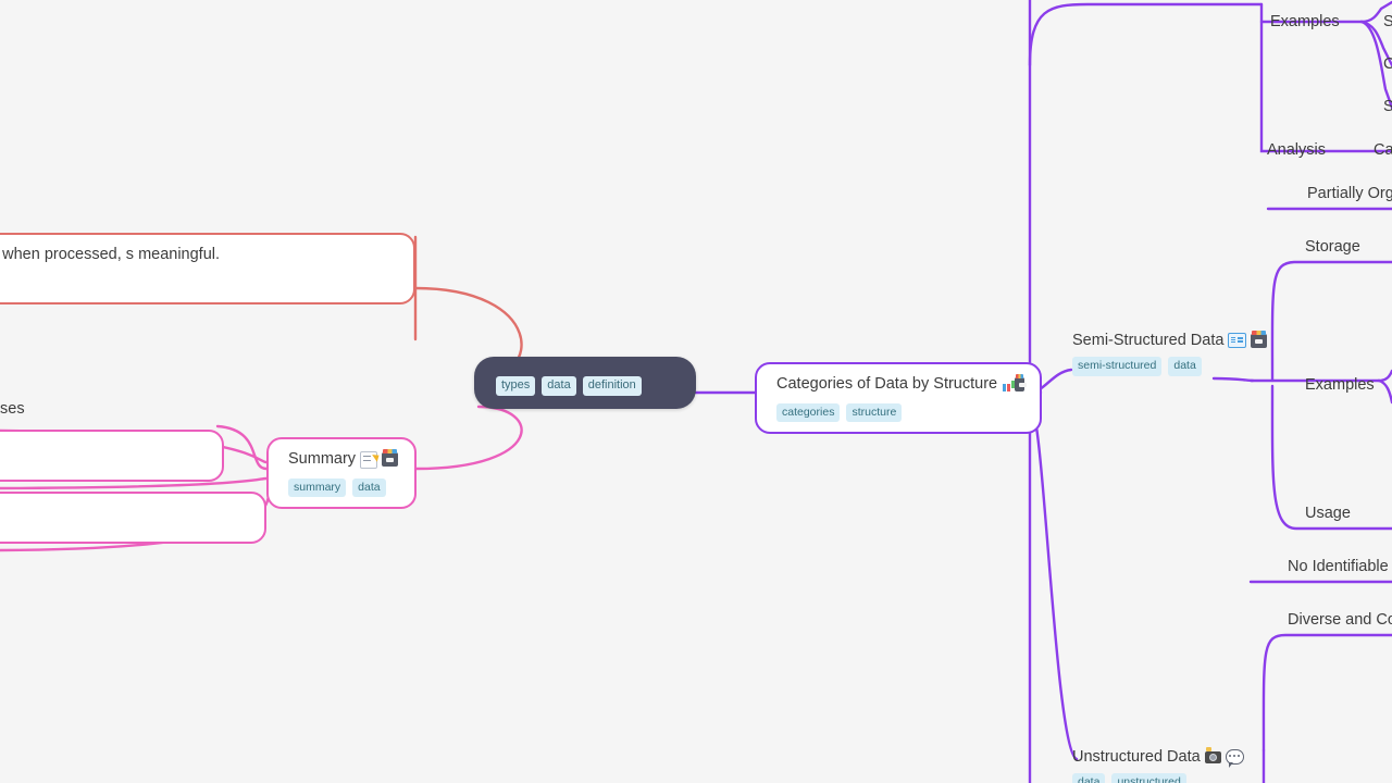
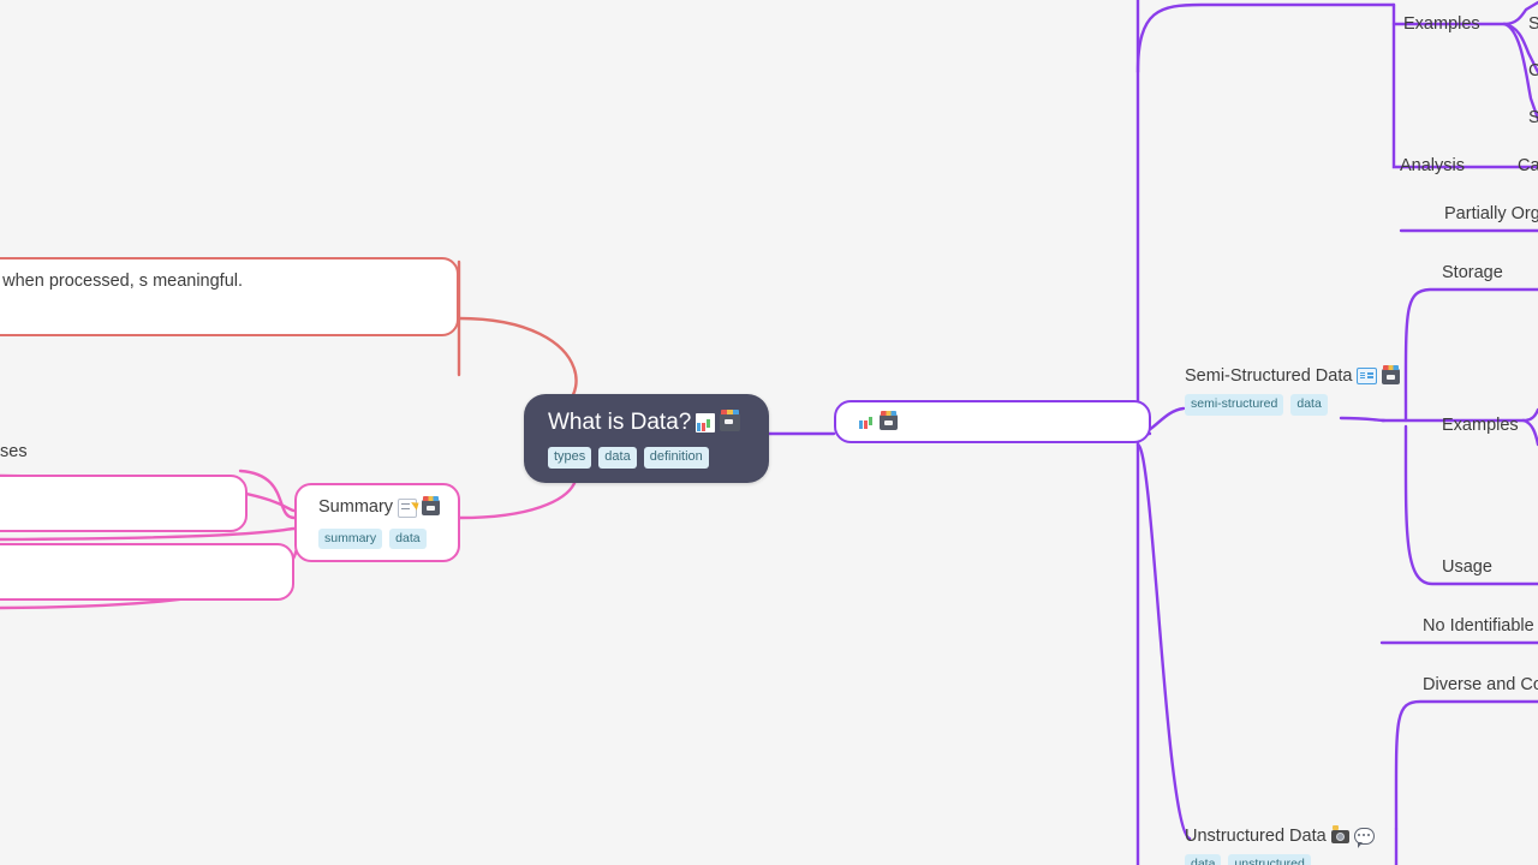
  Summary
  summary
  data
+ What is Data?
  types
  data
  definition
- Categories of Data by Structure
- categories
- structure
  Semi-Structured Data
  semi-structured
  data
  Unstructured Data
  data
  unstructured
  Examples
  S
  C
  S
  Analysis
  Ca
  Partially Org
  Storage
  Examples
  Usage
  No Identifiable
  Diverse and C
